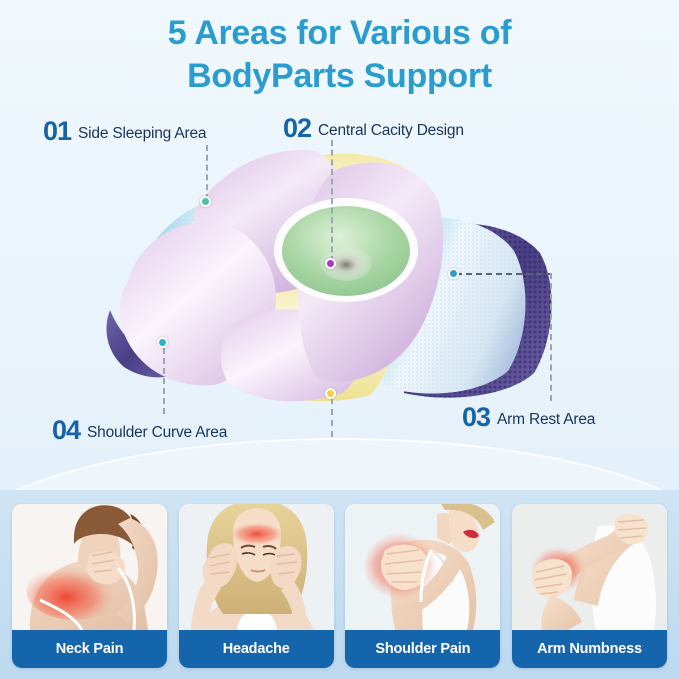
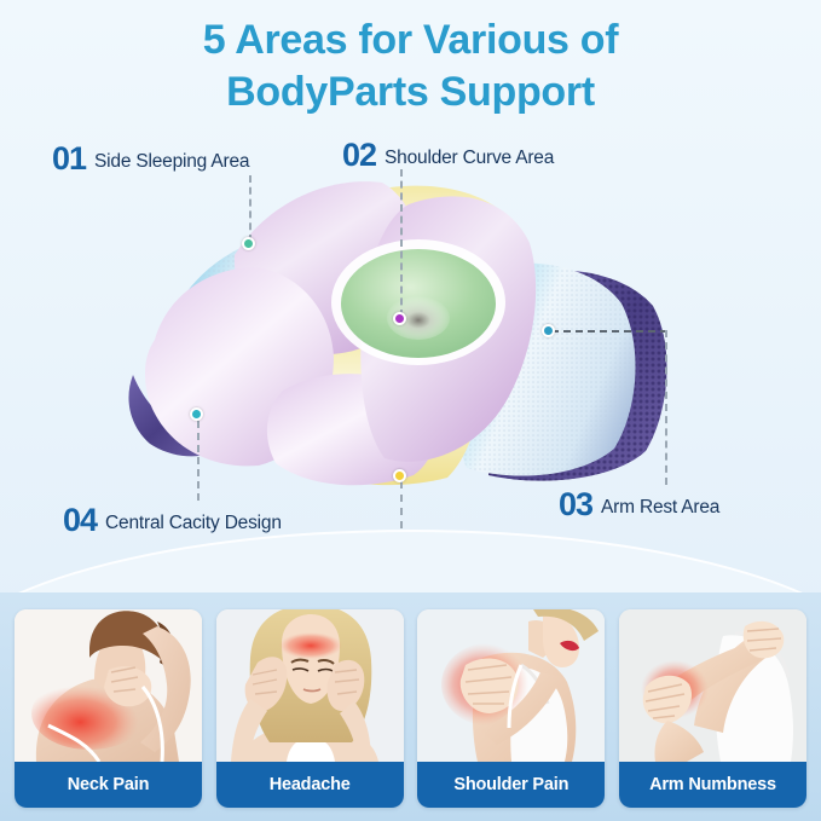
  5 Areas for Various of
  BodyParts Support
  01 Side Sleeping Area
- 02 Central Cacity Design
+ 02 Shoulder Curve Area
  03 Arm Rest Area
- 04 Shoulder Curve Area
+ 04 Central Cacity Design
  Neck Pain
  Headache
  Shoulder Pain
  Arm Numbness
